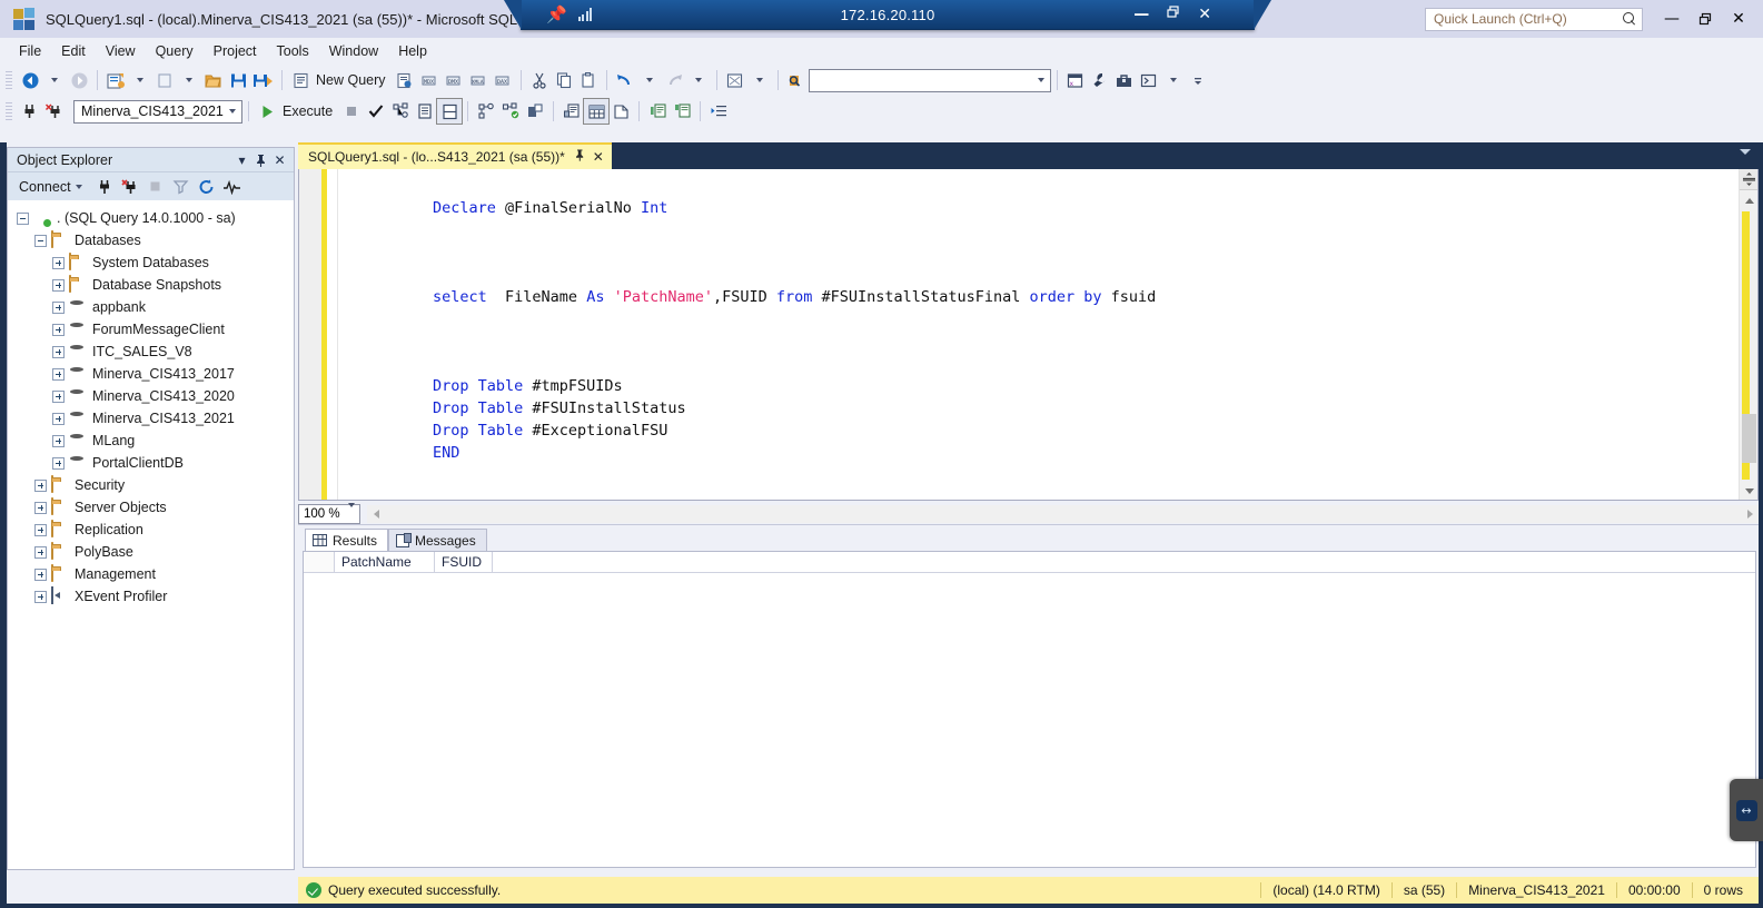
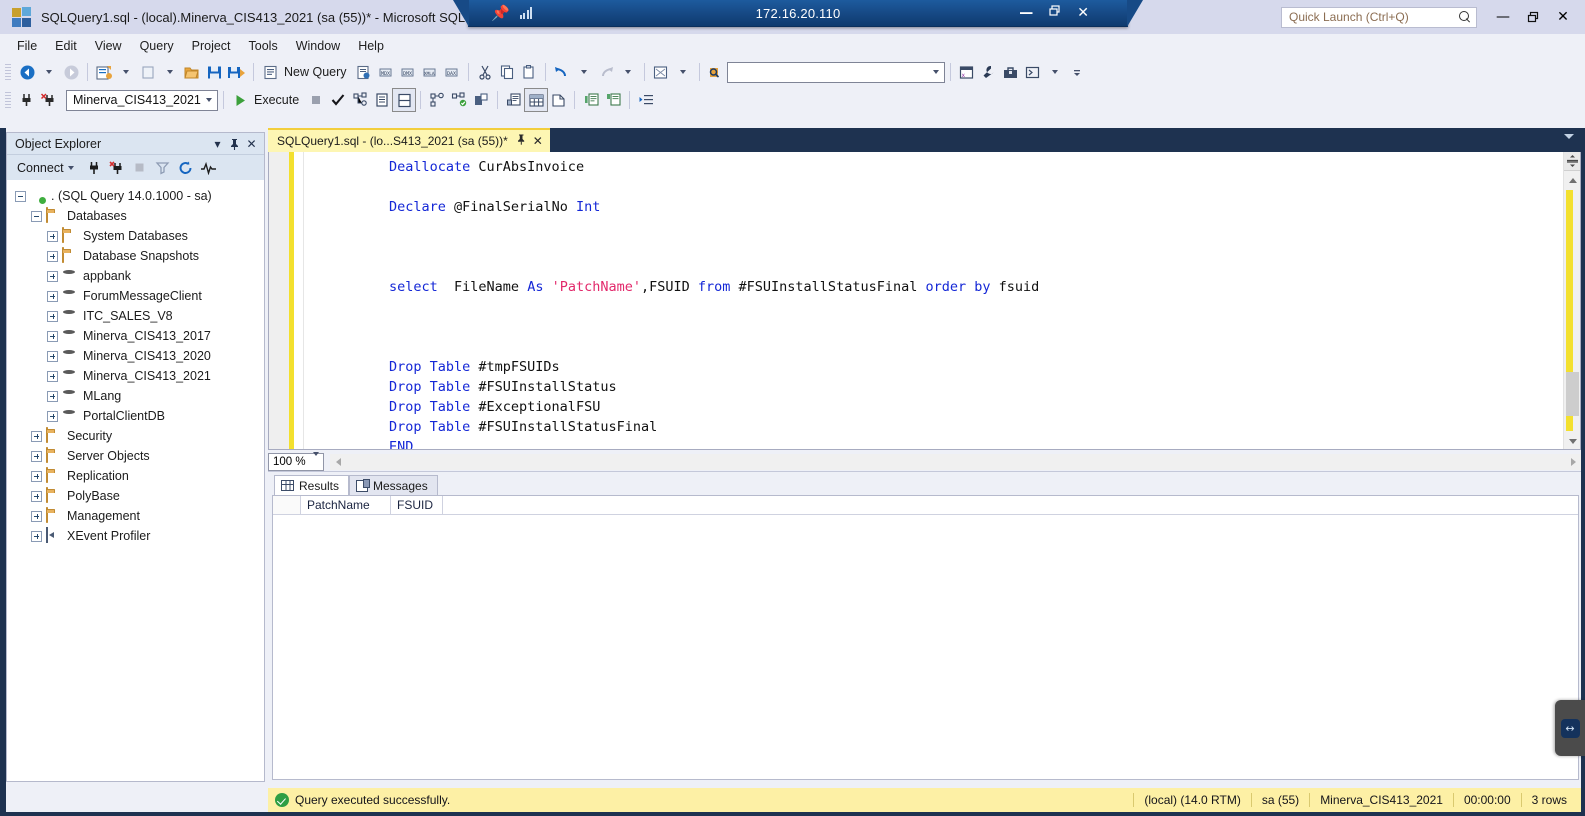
  SQLQuery1.sql - (local).Minerva_CIS413_2021 (sa (55))* - Microsoft S
  Quick Launch (Ctrl+Q)
  —
  ✕
  📌
  172.16.20.110
  —
  ✕
  File
  Edit
  View
  Query
  Project
  Tools
  Window
  Help
  New Query
  Minerva_CIS413_2021
  Execute
  Object Explorer
  ▾
  ✕
  Connect
  . (SQL Query 14.0.1000 - sa)
  Databases
  System Databases
  Database Snapshots
  appbank
  ForumMessageClient
  ITC_SALES_V8
  Minerva_CIS413_2017
  Minerva_CIS413_2020
  Minerva_CIS413_2021
  MLang
  PortalClientDB
  Security
  Server Objects
  Replication
  PolyBase
  Management
  XEvent Profiler
  SQLQuery1.sql - (lo...S413_2021 (sa (55))*
  ✕
+ Deallocate CurAbsInvoice
  Declare @FinalSerialNo Int
  select FileName As 'PatchName',FSUID from #FSUInstallStatusFinal order by fsuid
  Drop Table #tmpFSUIDs
  Drop Table #FSUInstallStatus
  Drop Table #ExceptionalFSU
+ Drop Table #FSUInstallStatusFinal
  END
  100 %
  Results
  Messages
  PatchName
  FSUID
  Query executed successfully.
  (local) (14.0 RTM)
  sa (55)
  Minerva_CIS413_2021
  00:00:00
- 0 rows
+ 3 rows
  ↔
